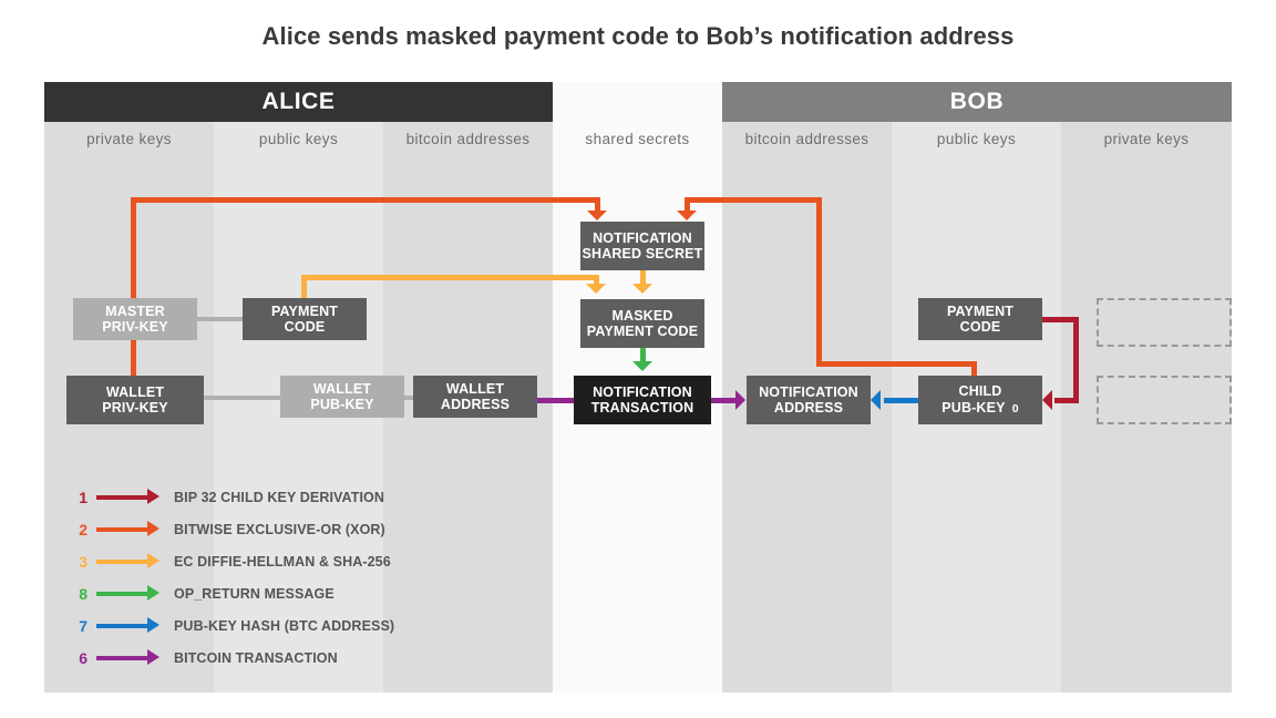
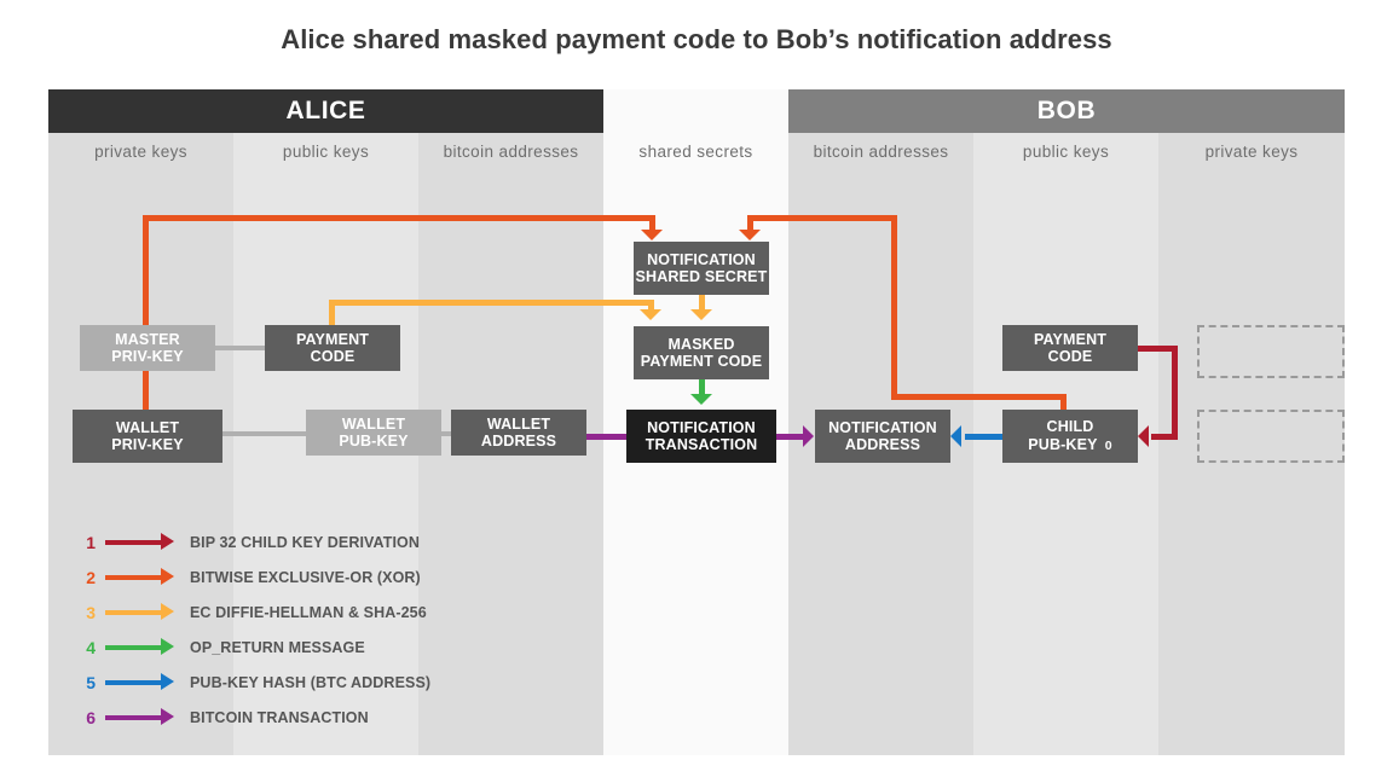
- Alice sends masked payment code to Bob’s notification address
+ Alice shared masked payment code to Bob’s notification address
  ALICE
  BOB
  private keys
  public keys
  bitcoin addresses
  shared secrets
  bitcoin addresses
  public keys
  private keys
  MASTER
  PRIV-KEY
  PAYMENT
  CODE
  WALLET
  PRIV-KEY
  WALLET
  PUB-KEY
  WALLET
  ADDRESS
  NOTIFICATION
  SHARED SECRET
  MASKED
  PAYMENT CODE
  NOTIFICATION
  TRANSACTION
  NOTIFICATION
  ADDRESS
  PAYMENT
  CODE
  CHILD
  PUB-KEY 0
  1
  BIP 32 CHILD KEY DERIVATION
  2
  BITWISE EXCLUSIVE-OR (XOR)
  3
  EC DIFFIE-HELLMAN & SHA-256
- 8
+ 4
  OP_RETURN MESSAGE
- 7
+ 5
  PUB-KEY HASH (BTC ADDRESS)
  6
  BITCOIN TRANSACTION
